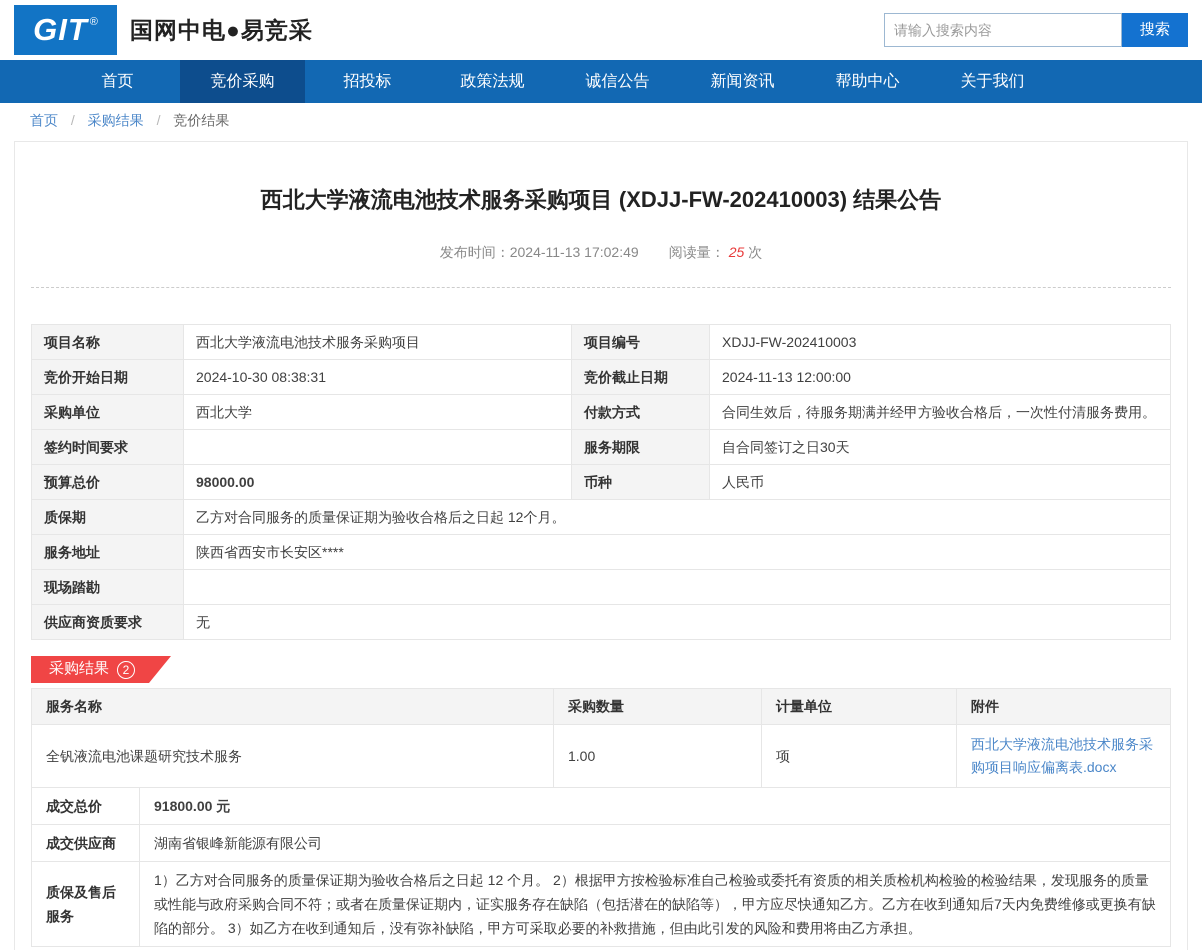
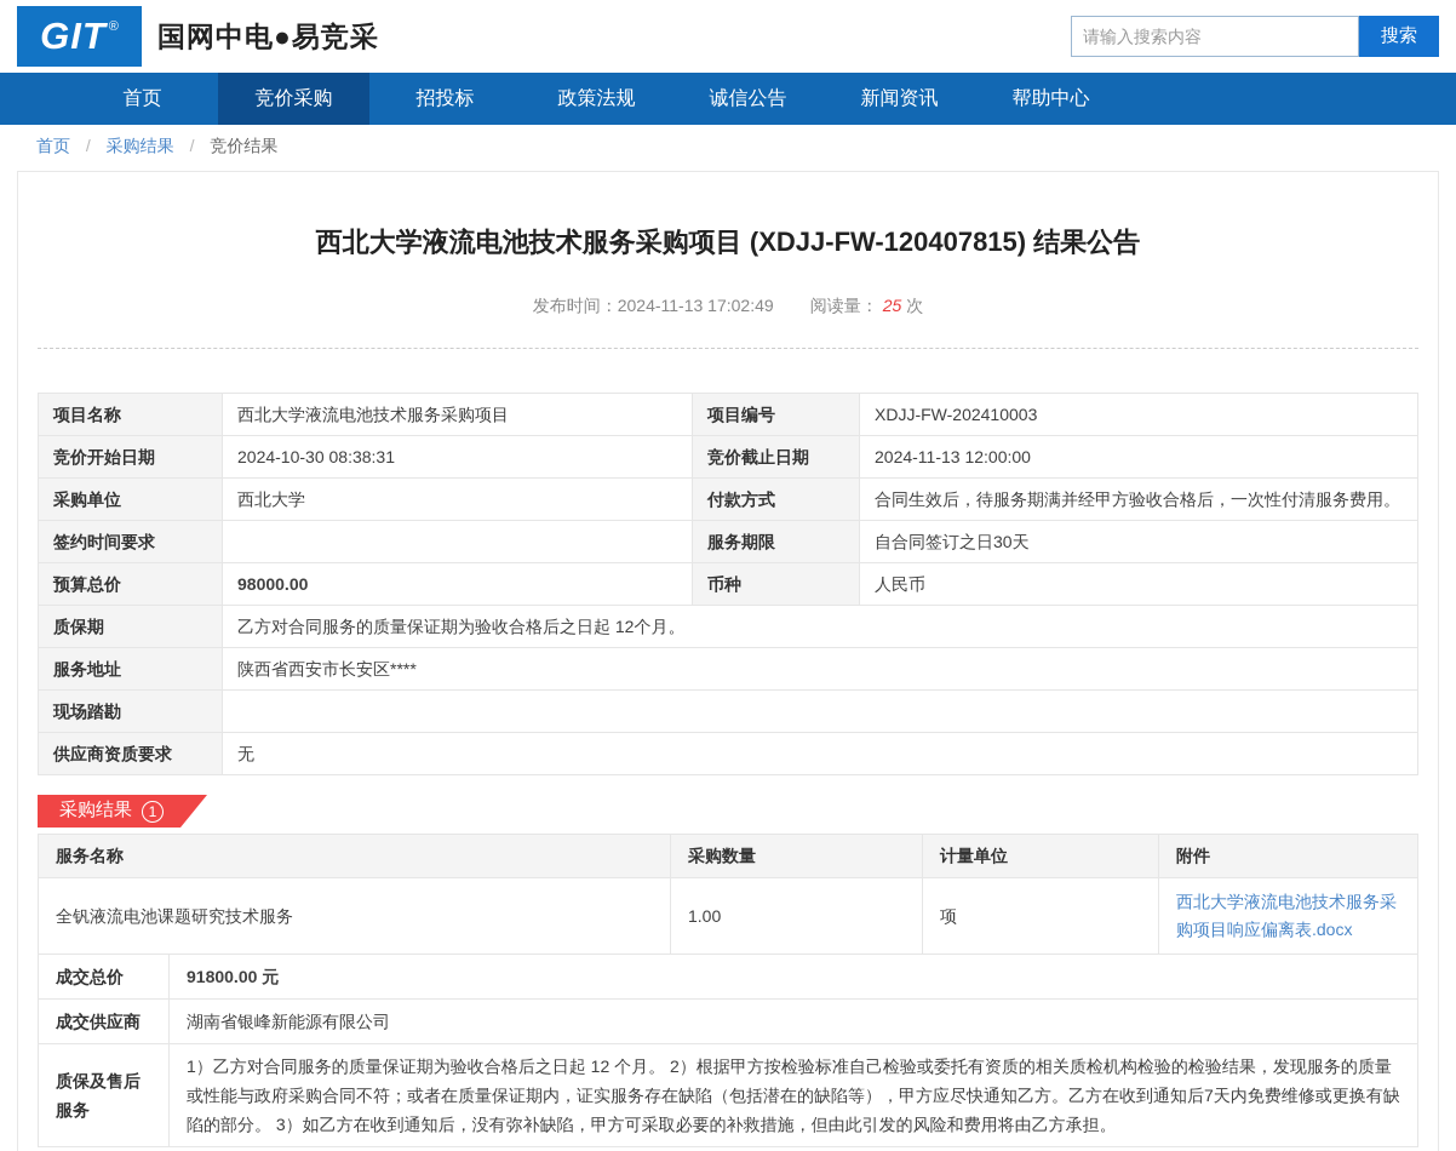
  GIT
  ®
  国网中电●易竞采
  请输入搜索内容
  搜索
  首页
  竞价采购
  招投标
  政策法规
  诚信公告
  新闻资讯
  帮助中心
- 关于我们
  首页 / 采购结果 / 竞价结果
- 西北大学液流电池技术服务采购项目 (XDJJ-FW-202410003) 结果公告
+ 西北大学液流电池技术服务采购项目 (XDJJ-FW-120407815) 结果公告
  发布时间：2024-11-13 17:02:49 阅读量： 25 次
  项目名称	西北大学液流电池技术服务采购项目	项目编号	XDJJ-FW-202410003
  竞价开始日期	2024-10-30 08:38:31	竞价截止日期	2024-11-13 12:00:00
  采购单位	西北大学	付款方式	合同生效后，待服务期满并经甲方验收合格后，一次性付清服务费用。
  签约时间要求		服务期限	自合同签订之日30天
  预算总价	98000.00	币种	人民币
  质保期	乙方对合同服务的质量保证期为验收合格后之日起 12个月。
  服务地址	陕西省西安市长安区****
  现场踏勘
  供应商资质要求	无
  采购结果
- 2
+ 1
  服务名称	采购数量	计量单位	附件
  全钒液流电池课题研究技术服务	1.00	项	西北大学液流电池技术服务采购项目响应偏离表.docx
  成交总价	91800.00 元
  成交供应商	湖南省银峰新能源有限公司
  质保及售后服务	1）乙方对合同服务的质量保证期为验收合格后之日起 12 个月。 2）根据甲方按检验标准自己检验或委托有资质的相关质检机构检验的检验结果，发现服务的质量或性能与政府采购合同不符；或者在质量保证期内，证实服务存在缺陷（包括潜在的缺陷等），甲方应尽快通知乙方。乙方在收到通知后7天内免费维修或更换有缺陷的部分。 3）如乙方在收到通知后，没有弥补缺陷，甲方可采取必要的补救措施，但由此引发的风险和费用将由乙方承担。
